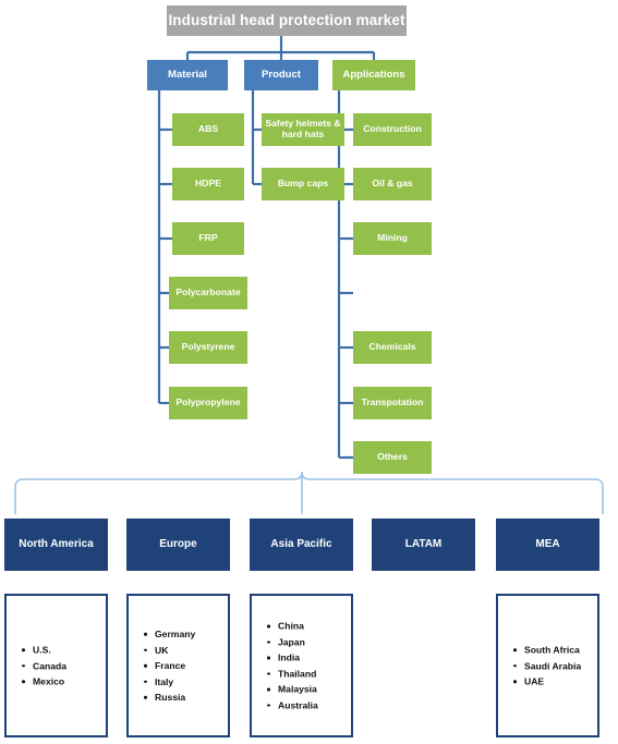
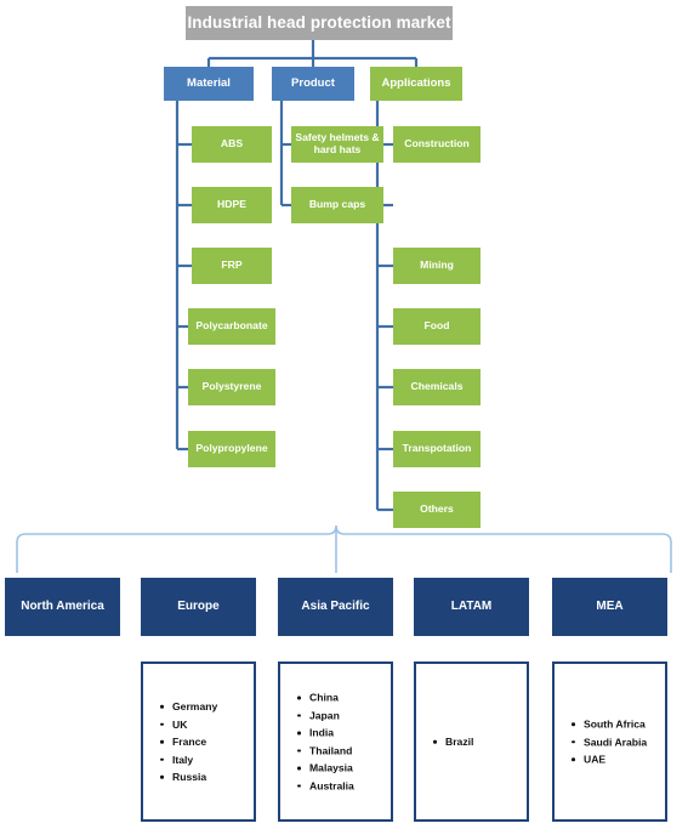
  Industrial head protection market
  Material
  Product
  Applications
  ABS
  HDPE
  FRP
  Polycarbonate
  Polystyrene
  Polypropylene
  Safety helmets & hard hats
  Bump caps
  Construction
- Oil & gas
  Mining
+ Food
  Chemicals
  Transpotation
  Others
  North America
  Europe
  Asia Pacific
  LATAM
  MEA
- U.S.
- Canada
- Mexico
  Germany
  UK
  France
  Italy
  Russia
  China
  Japan
  India
  Thailand
  Malaysia
  Australia
+ Brazil
  South Africa
  Saudi Arabia
  UAE
